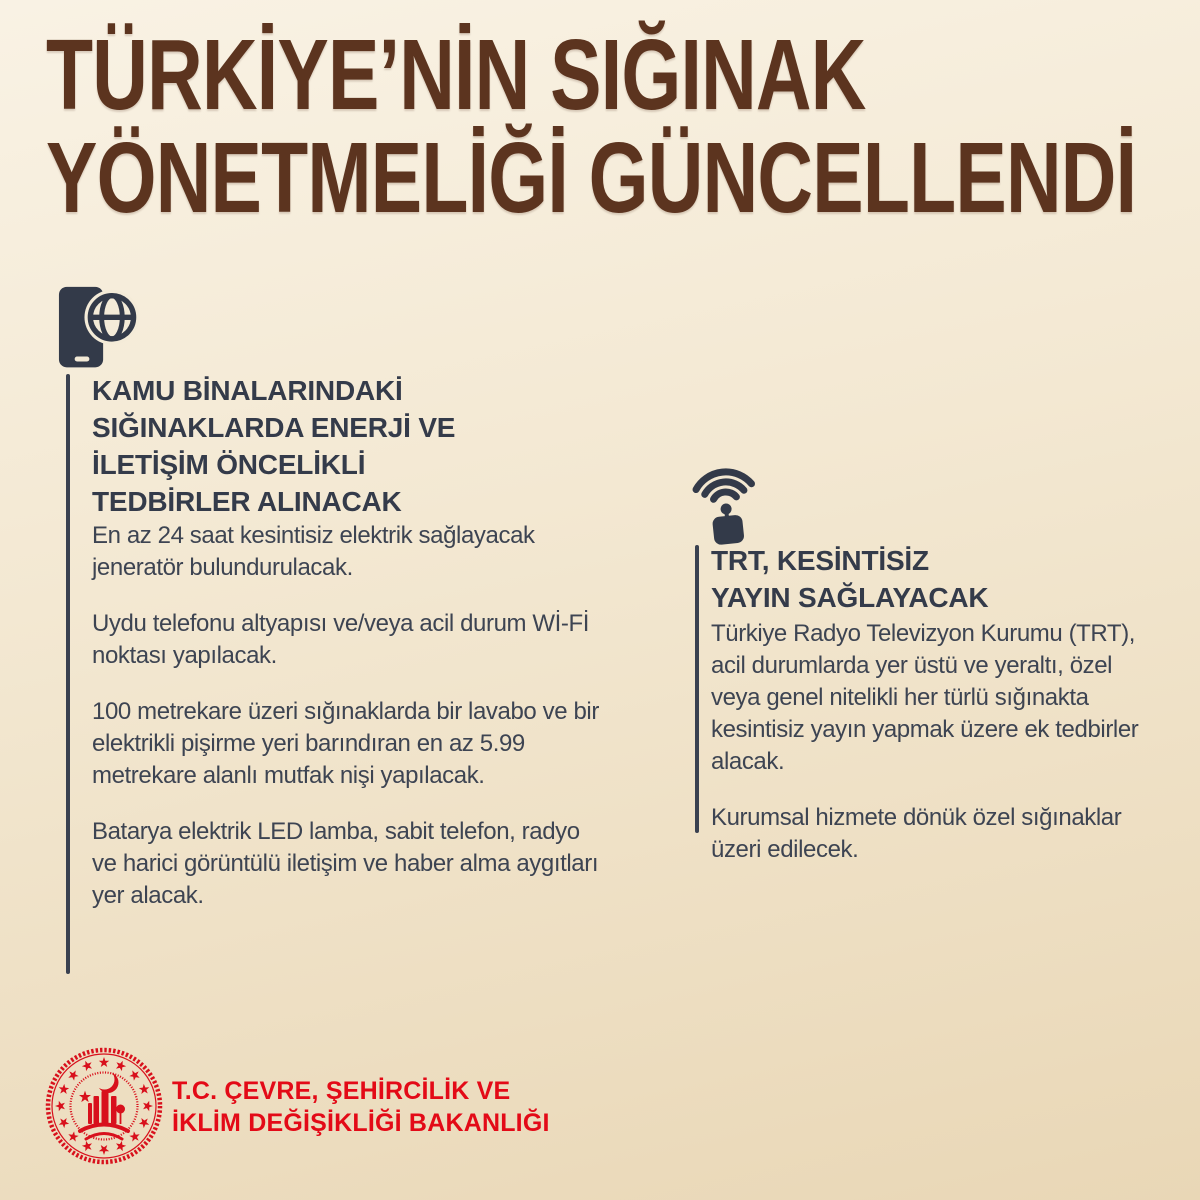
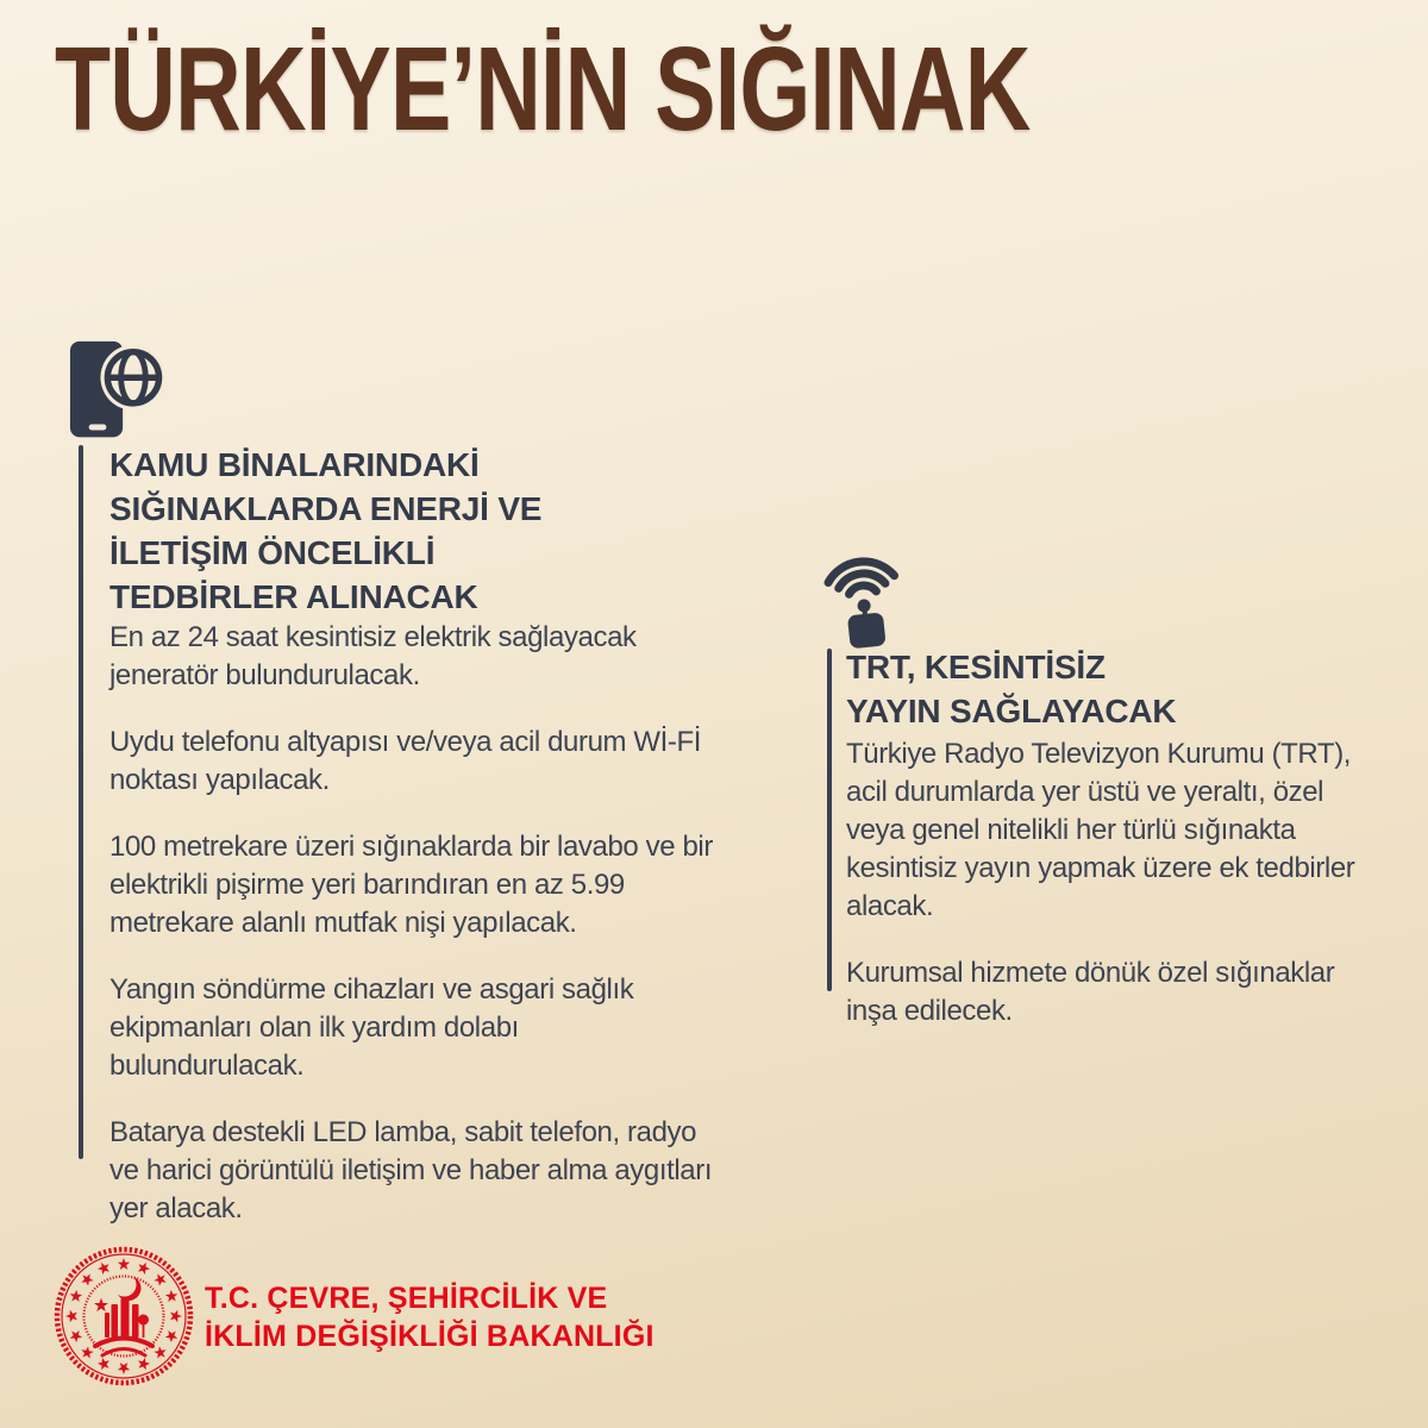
  TÜRKİYE’NİN SIĞINAK
- YÖNETMELİĞİ GÜNCELLENDİ
  KAMU BİNALARINDAKİ
  SIĞINAKLARDA ENERJİ VE
  İLETİŞİM ÖNCELİKLİ
  TEDBİRLER ALINACAK
  En az 24 saat kesintisiz elektrik sağlayacak jeneratör bulundurulacak.
  Uydu telefonu altyapısı ve/veya acil durum Wİ-Fİ noktası yapılacak.
  100 metrekare üzeri sığınaklarda bir lavabo ve bir elektrikli pişirme yeri barındıran en az 5.99 metrekare alanlı mutfak nişi yapılacak.
+ Yangın söndürme cihazları ve asgari sağlık ekipmanları olan ilk yardım dolabı bulundurulacak.
- Batarya elektrik LED lamba, sabit telefon, radyo ve harici görüntülü iletişim ve haber alma aygıtları yer alacak.
+ Batarya destekli LED lamba, sabit telefon, radyo ve harici görüntülü iletişim ve haber alma aygıtları yer alacak.
  TRT, KESİNTİSİZ
  YAYIN SAĞLAYACAK
  Türkiye Radyo Televizyon Kurumu (TRT), acil durumlarda yer üstü ve yeraltı, özel veya genel nitelikli her türlü sığınakta kesintisiz yayın yapmak üzere ek tedbirler alacak.
- Kurumsal hizmete dönük özel sığınaklar üzeri edilecek.
+ Kurumsal hizmete dönük özel sığınaklar inşa edilecek.
  T.C. ÇEVRE, ŞEHİRCİLİK VE
  İKLİM DEĞİŞİKLİĞİ BAKANLIĞI
